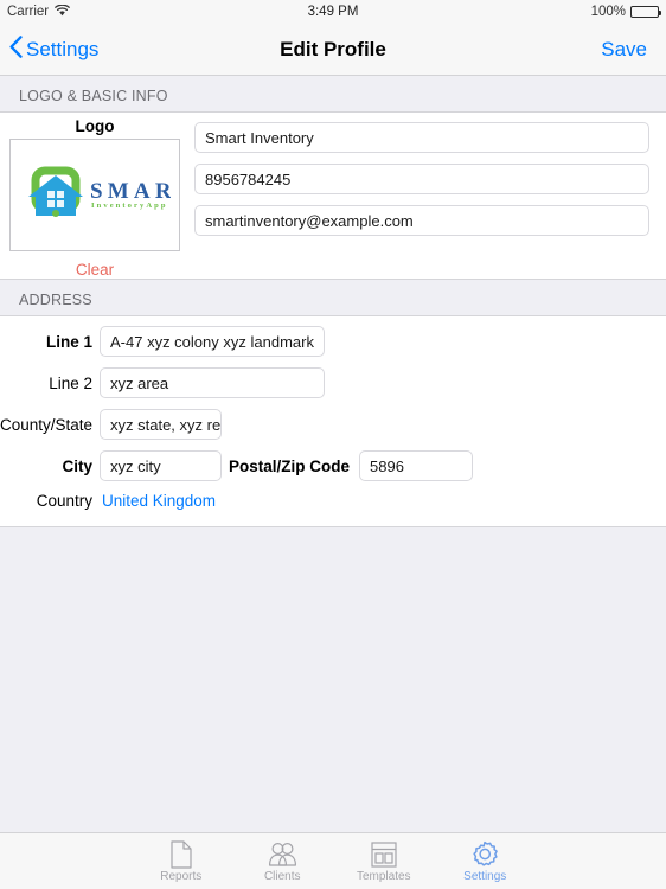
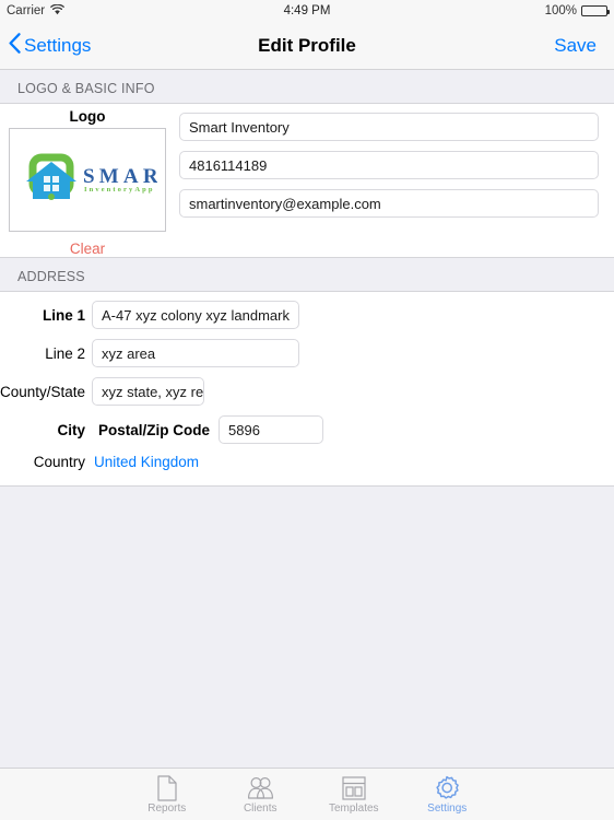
  Carrier
- 3:49 PM
+ 4:49 PM
  100%
  Settings
  Edit Profile
  Save
  LOGO & BASIC INFO
  Logo
  SMAR
  Clear
  Smart Inventory
- 8956784245
+ 4816114189
  smartinventory@example.com
  ADDRESS
  Line 1
  A-47 xyz colony xyz landmark
  Line 2
  xyz area
  County/State
  xyz state, xyz re
  City
- xyz city
  Postal/Zip Code
  5896
  Country
  United Kingdom
  Reports
  Clients
  Templates
  Settings
